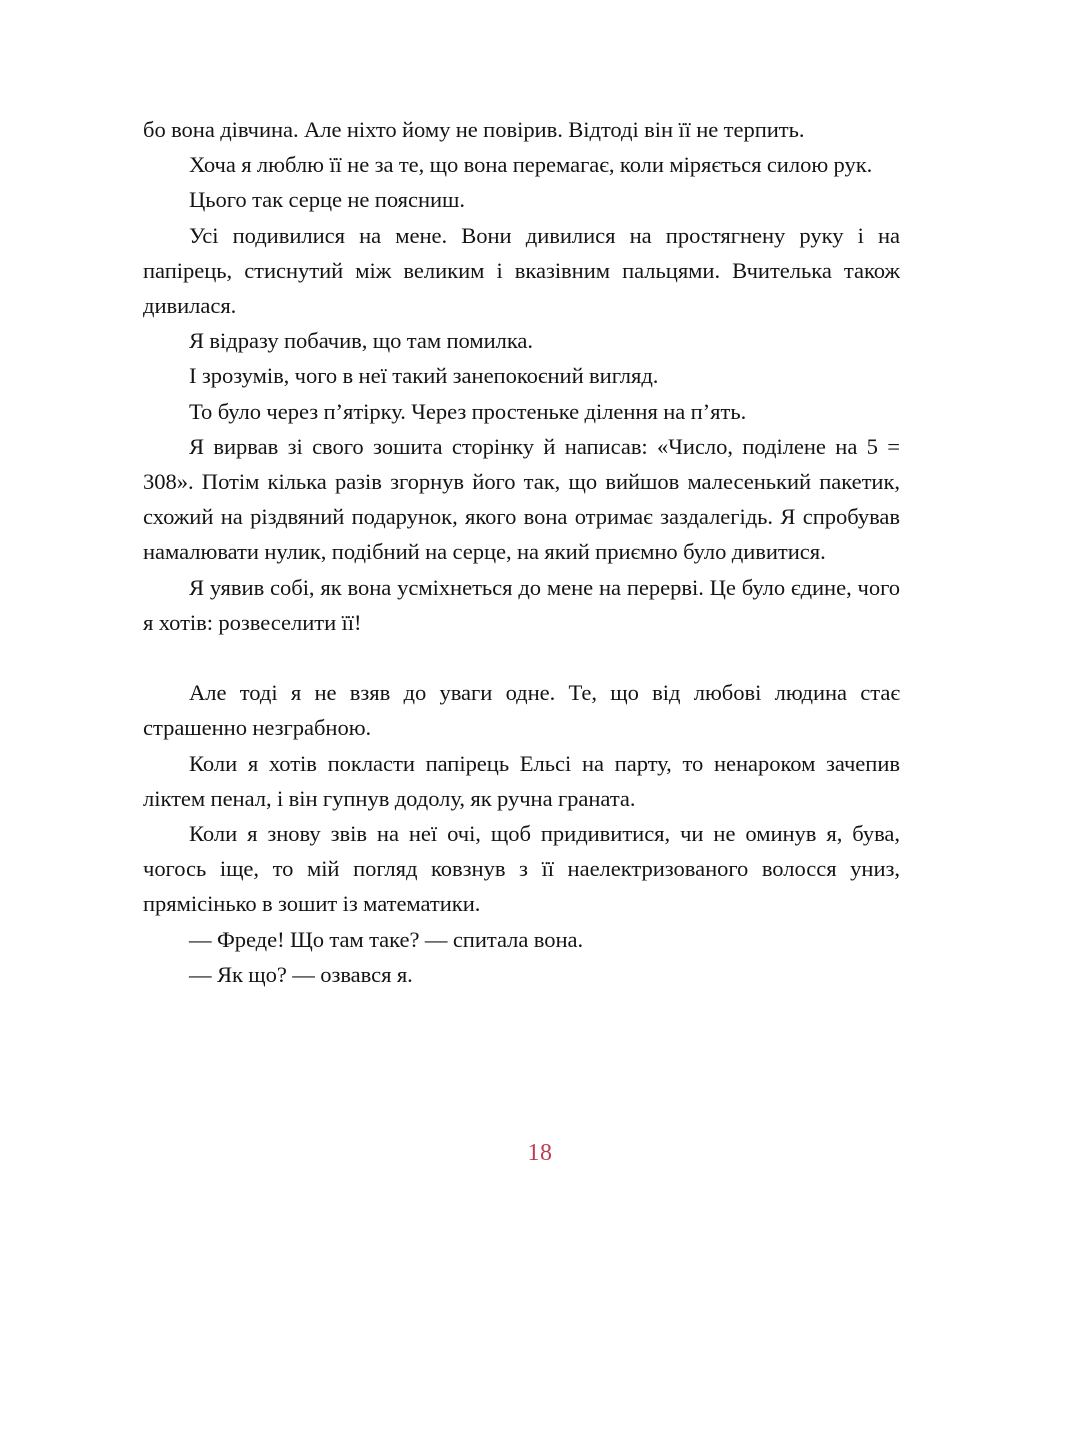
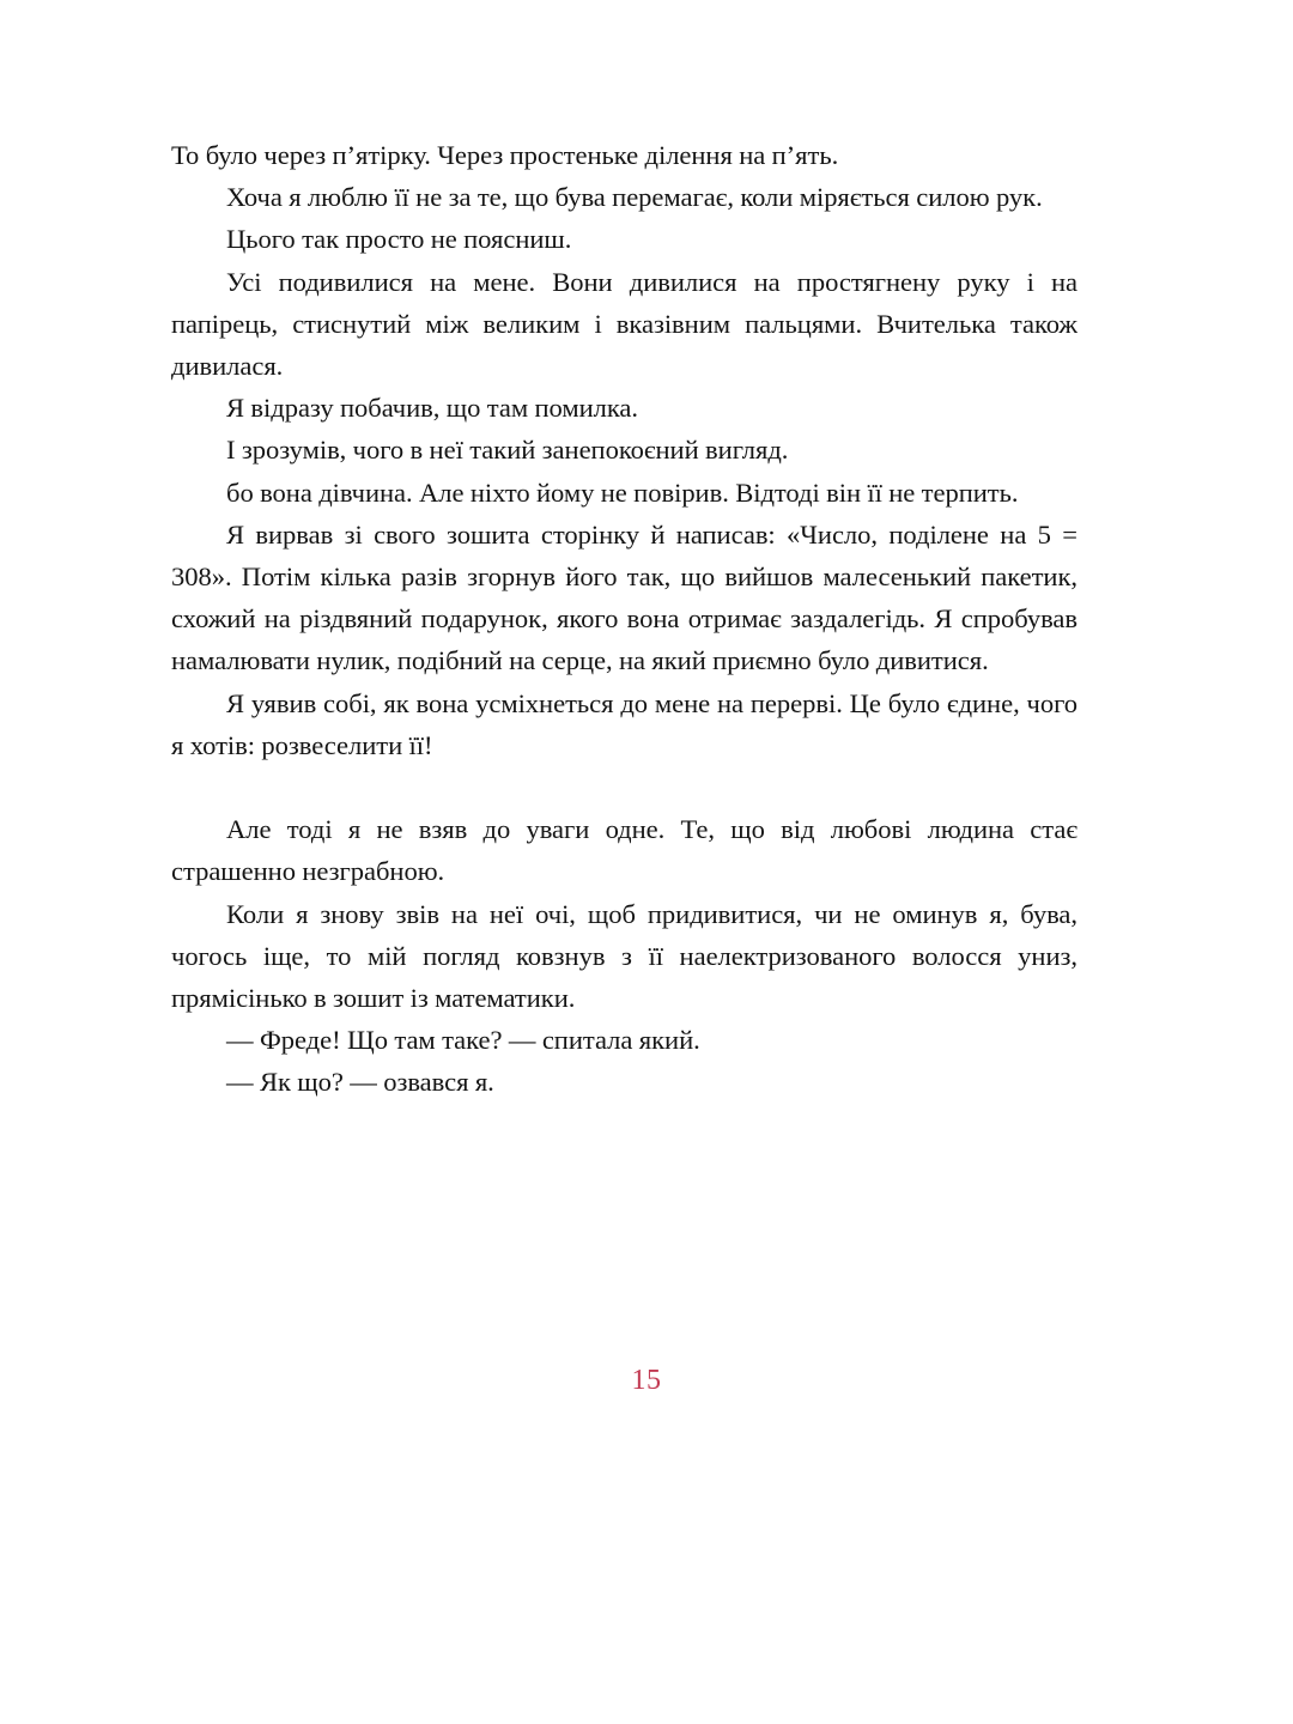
- бо вона дівчина. Але ніхто йому не повірив. Відтоді він її не терпить.
+ То було через п’ятірку. Через простеньке ділення на п’ять.
- Хоча я люблю її не за те, що вона перемагає, коли міряється силою рук.
+ Хоча я люблю її не за те, що бува перемагає, коли міряється силою рук.
- Цього так серце не поясниш.
+ Цього так просто не поясниш.
  Усі подивилися на мене. Вони дивилися на простягнену руку і на папірець, стиснутий між великим і вказівним пальцями. Вчителька також дивилася.
  Я відразу побачив, що там помилка.
  І зрозумів, чого в неї такий занепокоєний вигляд.
- То було через п’ятірку. Через простеньке ділення на п’ять.
+ бо вона дівчина. Але ніхто йому не повірив. Відтоді він її не терпить.
  Я вирвав зі свого зошита сторінку й написав: «Число, поділене на 5 = 308». Потім кілька разів згорнув його так, що вийшов малесенький пакетик, схожий на різдвяний подарунок, якого вона отримає заздалегідь. Я спробував намалювати нулик, подібний на серце, на який приємно було дивитися.
  Я уявив собі, як вона усміхнеться до мене на перерві. Це було єдине, чого я хотів: розвеселити її!
  Але тоді я не взяв до уваги одне. Те, що від любові людина стає страшенно незграбною.
- Коли я хотів покласти папірець Ельсі на парту, то ненароком зачепив ліктем пенал, і він гупнув додолу, як ручна граната.
  Коли я знову звів на неї очі, щоб придивитися, чи не оминув я, бува, чогось іще, то мій погляд ковзнув з її наелектризованого волосся униз, прямісінько в зошит із математики.
- — Фреде! Що там таке? — спитала вона.
+ — Фреде! Що там таке? — спитала який.
  — Як що? — озвався я.
- 18
+ 15
